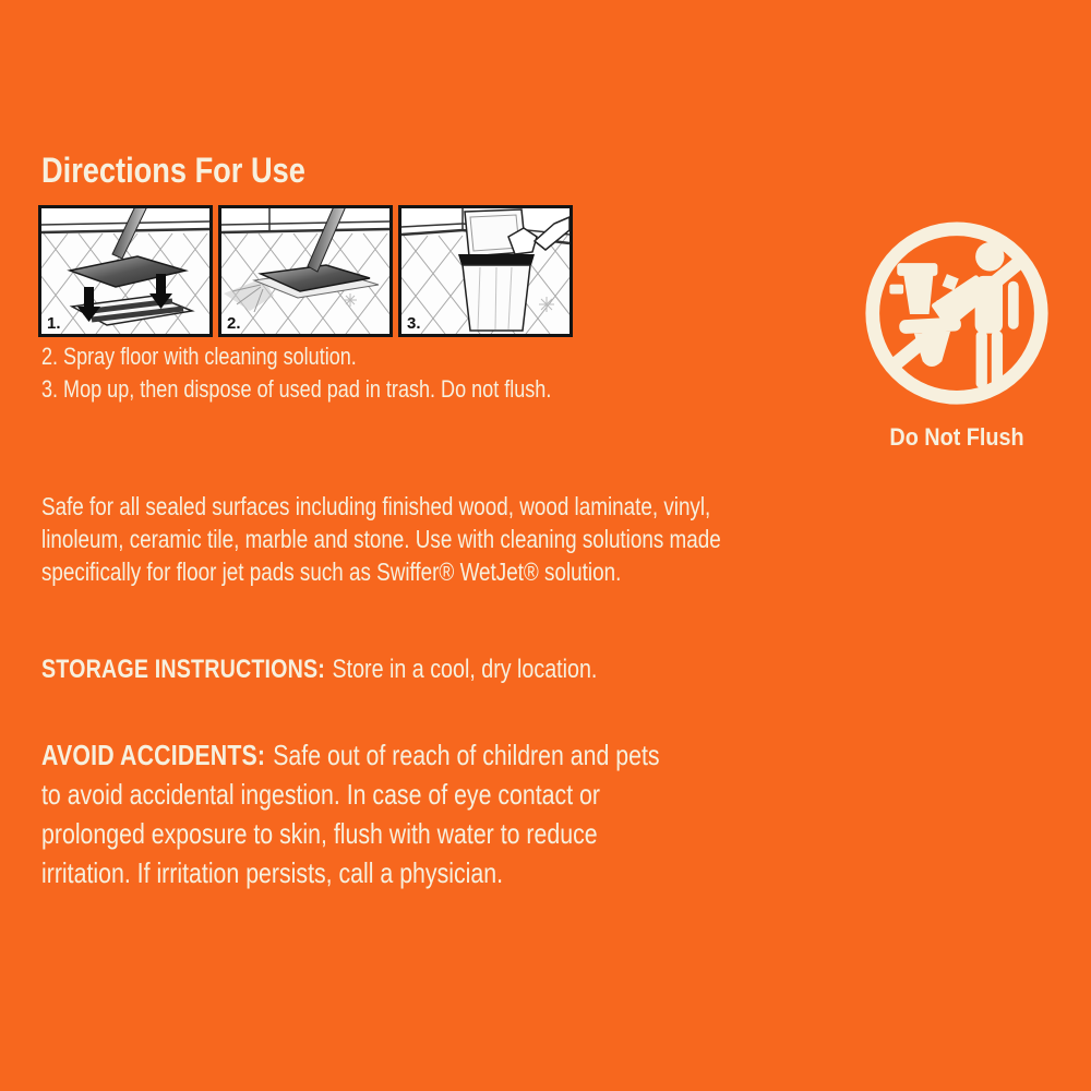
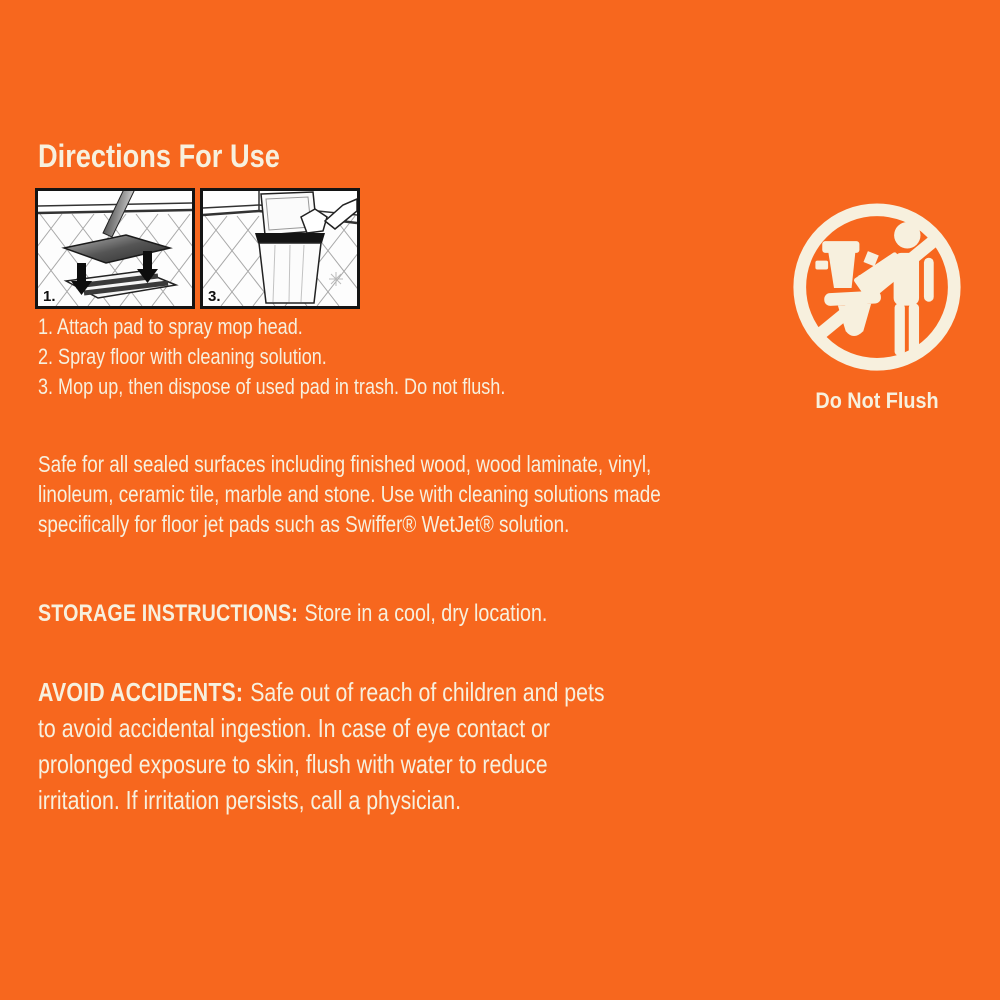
  Directions For Use
  1.
- 2.
  3.
+ 1. Attach pad to spray mop head.
  2. Spray floor with cleaning solution.
  3. Mop up, then dispose of used pad in trash. Do not flush.
  Safe for all sealed surfaces including finished wood, wood laminate, vinyl, linoleum, ceramic tile, marble and stone. Use with cleaning solutions made specifically for floor jet pads such as Swiffer® WetJet® solution.
  STORAGE INSTRUCTIONS: Store in a cool, dry location.
  AVOID ACCIDENTS: Safe out of reach of children and pets to avoid accidental ingestion. In case of eye contact or prolonged exposure to skin, flush with water to reduce irritation. If irritation persists, call a physician.
  Do Not Flush
